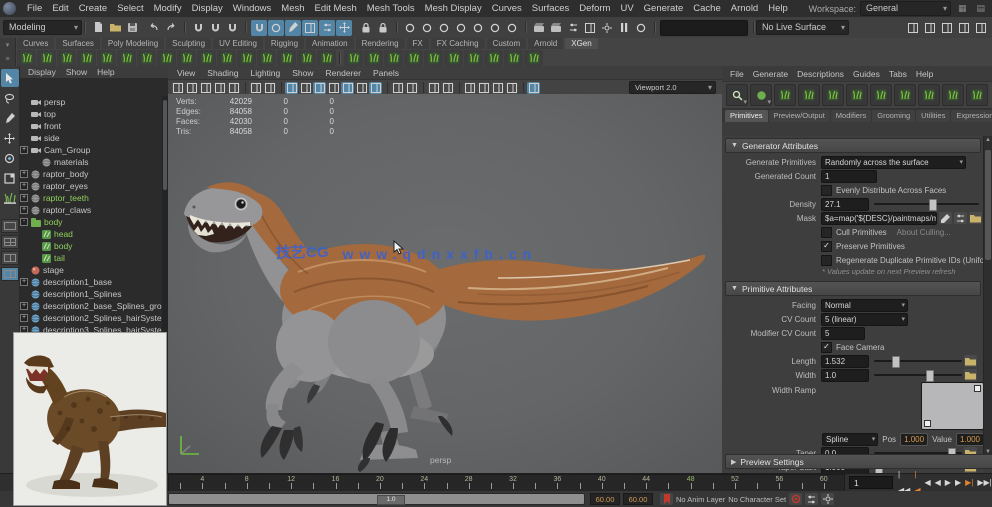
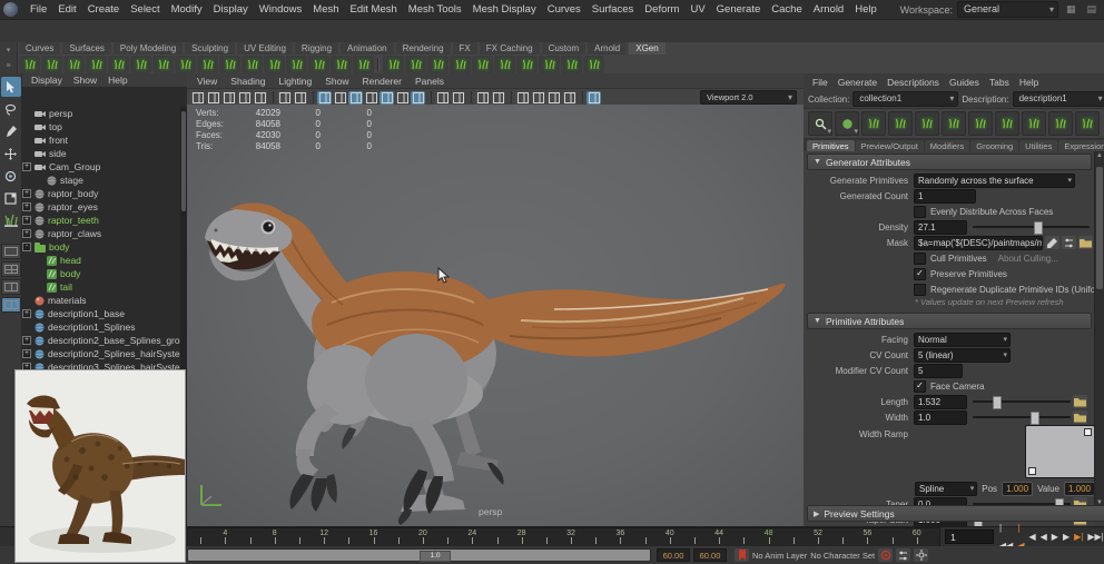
  File
  Edit
  Create
  Select
  Modify
  Display
  Windows
  Mesh
  Edit Mesh
  Mesh Tools
  Mesh Display
  Curves
  Surfaces
  Deform
  UV
  Generate
  Cache
  Arnold
  Help
  Workspace:
  General
  ▦
  ▤
- Modeling
- No Live Surface
  Curves
  Surfaces
  Poly Modeling
  Sculpting
  UV Editing
  Rigging
  Animation
  Rendering
  FX
  FX Caching
  Custom
  Arnold
  XGen
  Display
  Show
  Help
  persp
  top
  front
  side
  Cam_Group
- materials
+ stage
  raptor_body
  raptor_eyes
  raptor_teeth
  raptor_claws
  body
  head
  body
  tail
- stage
+ materials
  description1_base
  description1_Splines
  description2_base_Splines_gro
  description2_Splines_hairSyste
  description3_Splines_hairSyste
  View
  Shading
  Lighting
  Show
  Renderer
  Panels
  Verts:
  42029
  0
  0
  Edges:
  84058
  0
  0
  Faces:
  42030
  0
  0
  Tris:
  84058
  0
  0
- 技艺CG
- www.qdnxxfb.cn
  persp
  Viewport 2.0
  File
  Generate
  Descriptions
  Guides
  Tabs
  Help
+ Collection:
+ collection1
+ Description:
+ description1
  Primitives
  Preview/Output
  Modifiers
  Grooming
  Utilities
  Expression
  Generator Attributes
  Generate Primitives
  Randomly across the surface
  Generated Count
  1
  Evenly Distribute Across Faces
  Density
  27.1
  Mask
  $a=map('${DESC}/paintmaps/m
  Cull Primitives
  About Culling...
  ✓
  Preserve Primitives
  Regenerate Duplicate Primitive IDs (Unifo
  * Values update on next Preview refresh
  Primitive Attributes
  Facing
  Normal
  CV Count
  5 (linear)
  Modifier CV Count
  5
  ✓
  Face Camera
  Length
  1.532
  Width
  1.0
  Width Ramp
  Spline
  Pos
  1.000
  Value
  1.000
  Taper
  0.0
  Preview Settings
  1
  ◀
  ◀
  ▶
  ▶
  ▶|
  ▶▶|
  60.00
  60.00
  No Anim Layer
  No Character Set
